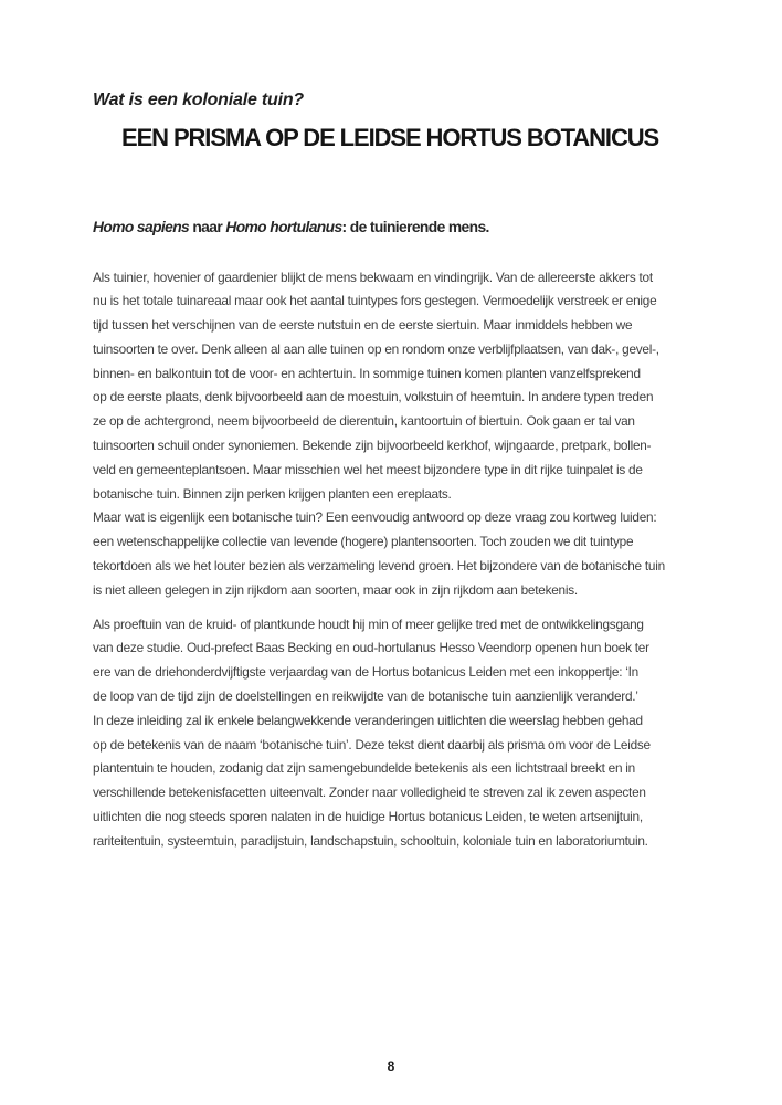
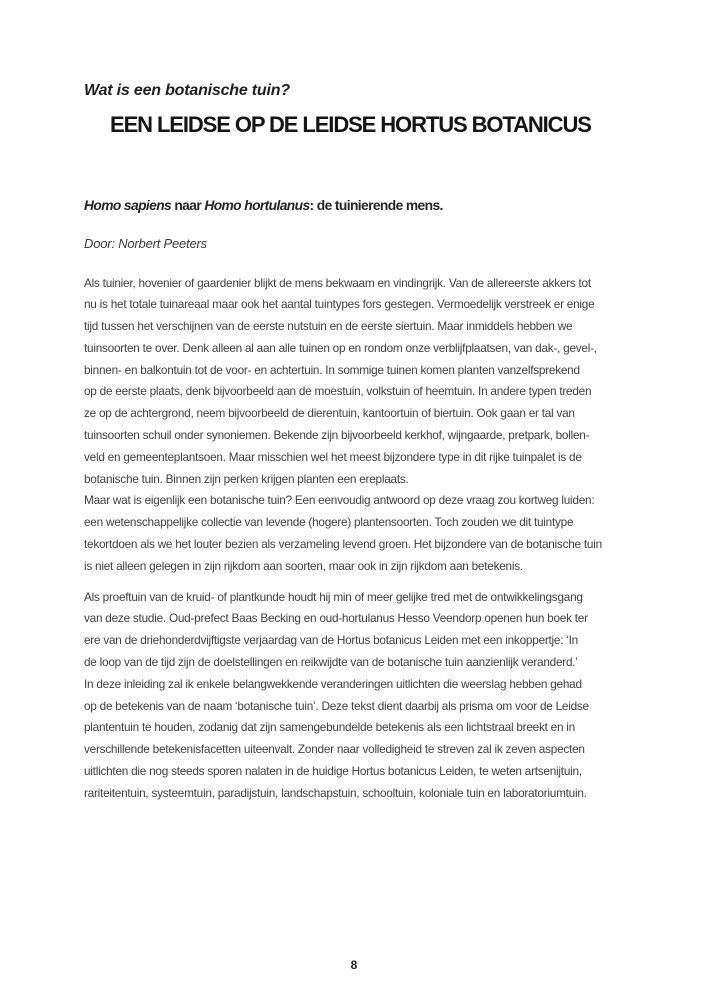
- Wat is een koloniale tuin?
+ Wat is een botanische tuin?
- EEN PRISMA OP DE LEIDSE HORTUS BOTANICUS
+ EEN LEIDSE OP DE LEIDSE HORTUS BOTANICUS
  Homo sapiens naar Homo hortulanus: de tuinierende mens.
+ Door: Norbert Peeters
  Als tuinier, hovenier of gaardenier blijkt de mens bekwaam en vindingrijk. Van de allereerste akkers tot
  nu is het totale tuinareaal maar ook het aantal tuintypes fors gestegen. Vermoedelijk verstreek er enige
  tijd tussen het verschijnen van de eerste nutstuin en de eerste siertuin. Maar inmiddels hebben we
  tuinsoorten te over. Denk alleen al aan alle tuinen op en rondom onze verblijfplaatsen, van dak-, gevel-,
  binnen- en balkontuin tot de voor- en achtertuin. In sommige tuinen komen planten vanzelfsprekend
  op de eerste plaats, denk bijvoorbeeld aan de moestuin, volkstuin of heemtuin. In andere typen treden
  ze op de achtergrond, neem bijvoorbeeld de dierentuin, kantoortuin of biertuin. Ook gaan er tal van
  tuinsoorten schuil onder synoniemen. Bekende zijn bijvoorbeeld kerkhof, wijngaarde, pretpark, bollen-
  veld en gemeenteplantsoen. Maar misschien wel het meest bijzondere type in dit rijke tuinpalet is de
  botanische tuin. Binnen zijn perken krijgen planten een ereplaats.
  Maar wat is eigenlijk een botanische tuin? Een eenvoudig antwoord op deze vraag zou kortweg luiden:
  een wetenschappelijke collectie van levende (hogere) plantensoorten. Toch zouden we dit tuintype
  tekortdoen als we het louter bezien als verzameling levend groen. Het bijzondere van de botanische tuin
  is niet alleen gelegen in zijn rijkdom aan soorten, maar ook in zijn rijkdom aan betekenis.
  Als proeftuin van de kruid- of plantkunde houdt hij min of meer gelijke tred met de ontwikkelingsgang
  van deze studie. Oud-prefect Baas Becking en oud-hortulanus Hesso Veendorp openen hun boek ter
  ere van de driehonderdvijftigste verjaardag van de Hortus botanicus Leiden met een inkoppertje: ‘In
  de loop van de tijd zijn de doelstellingen en reikwijdte van de botanische tuin aanzienlijk veranderd.’
  In deze inleiding zal ik enkele belangwekkende veranderingen uitlichten die weerslag hebben gehad
  op de betekenis van de naam ‘botanische tuin’. Deze tekst dient daarbij als prisma om voor de Leidse
  plantentuin te houden, zodanig dat zijn samengebundelde betekenis als een lichtstraal breekt en in
  verschillende betekenisfacetten uiteenvalt. Zonder naar volledigheid te streven zal ik zeven aspecten
  uitlichten die nog steeds sporen nalaten in de huidige Hortus botanicus Leiden, te weten artsenijtuin,
  rariteitentuin, systeemtuin, paradijstuin, landschapstuin, schooltuin, koloniale tuin en laboratoriumtuin.
  8
